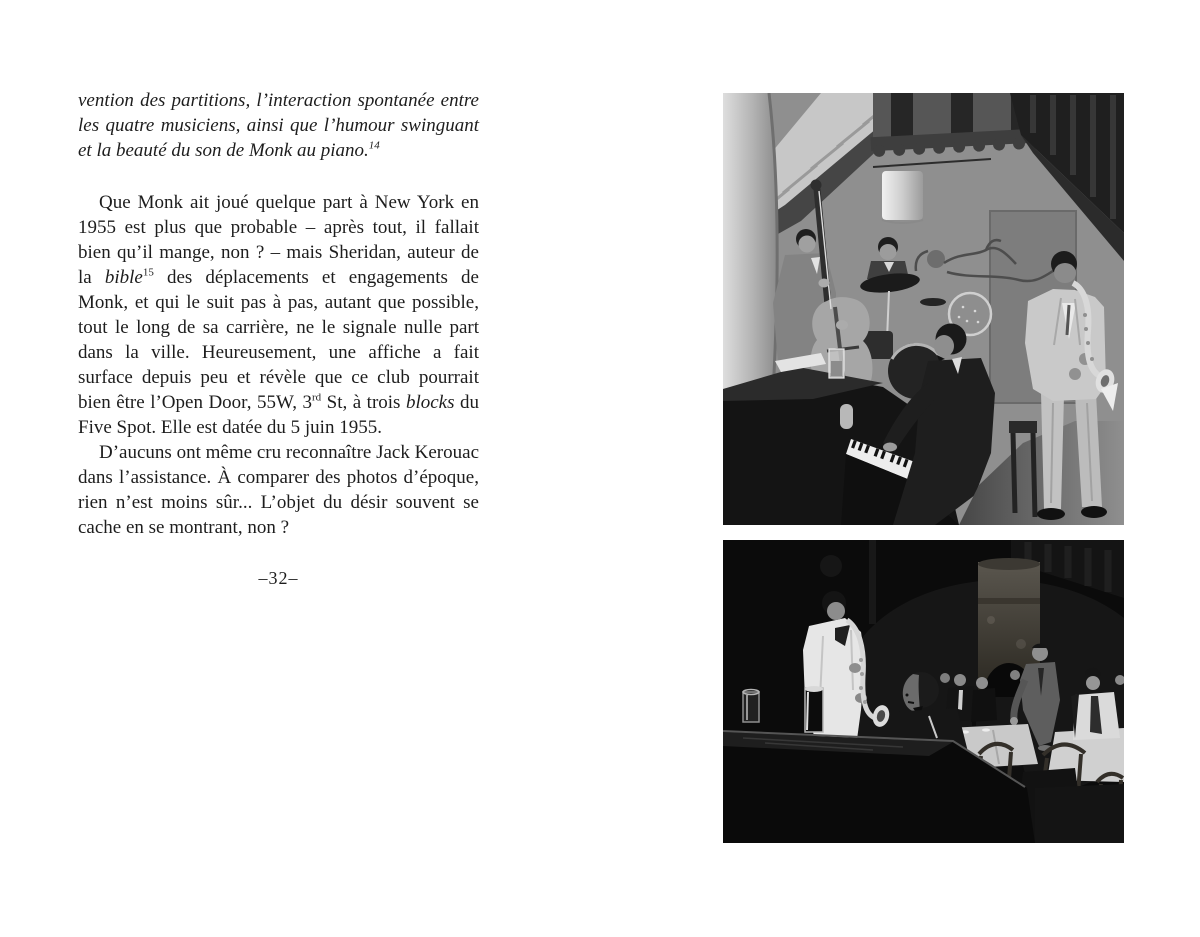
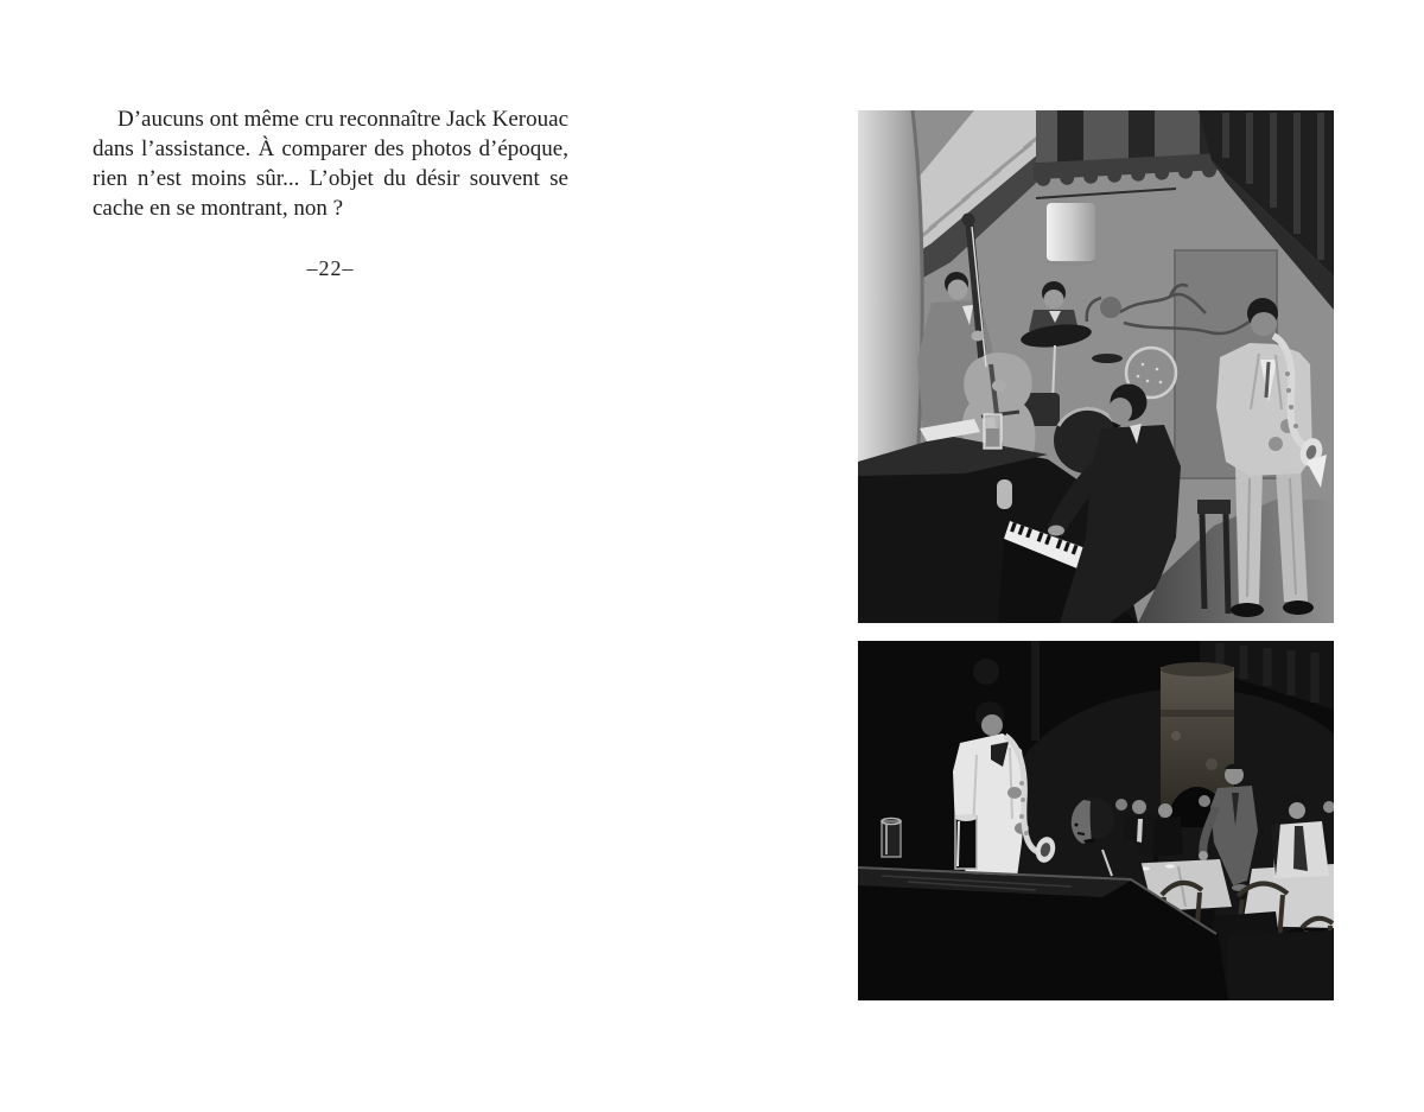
- vention des partitions, l’interaction spontanée entre les quatre musiciens, ainsi que l’humour swinguant et la beauté du son de Monk au piano.14
- Que Monk ait joué quelque part à New York en 1955 est plus que probable – après tout, il fallait bien qu’il mange, non ? – mais Sheridan, auteur de la bible15 des déplacements et engagements de Monk, et qui le suit pas à pas, autant que possible, tout le long de sa carrière, ne le signale nulle part dans la ville. Heureusement, une affiche a fait surface depuis peu et révèle que ce club pourrait bien être l’Open Door, 55W, 3rd St, à trois blocks du Five Spot. Elle est datée du 5 juin 1955.
  D’aucuns ont même cru reconnaître Jack Kerouac dans l’assistance. À comparer des photos d’époque, rien n’est moins sûr... L’objet du désir souvent se cache en se montrant, non ?
- –32–
+ –22–
